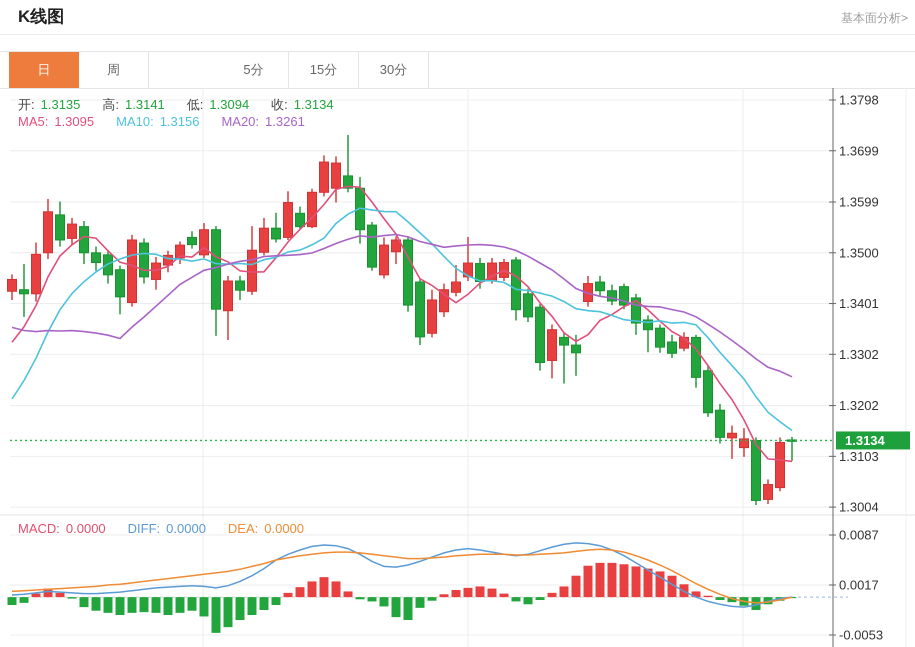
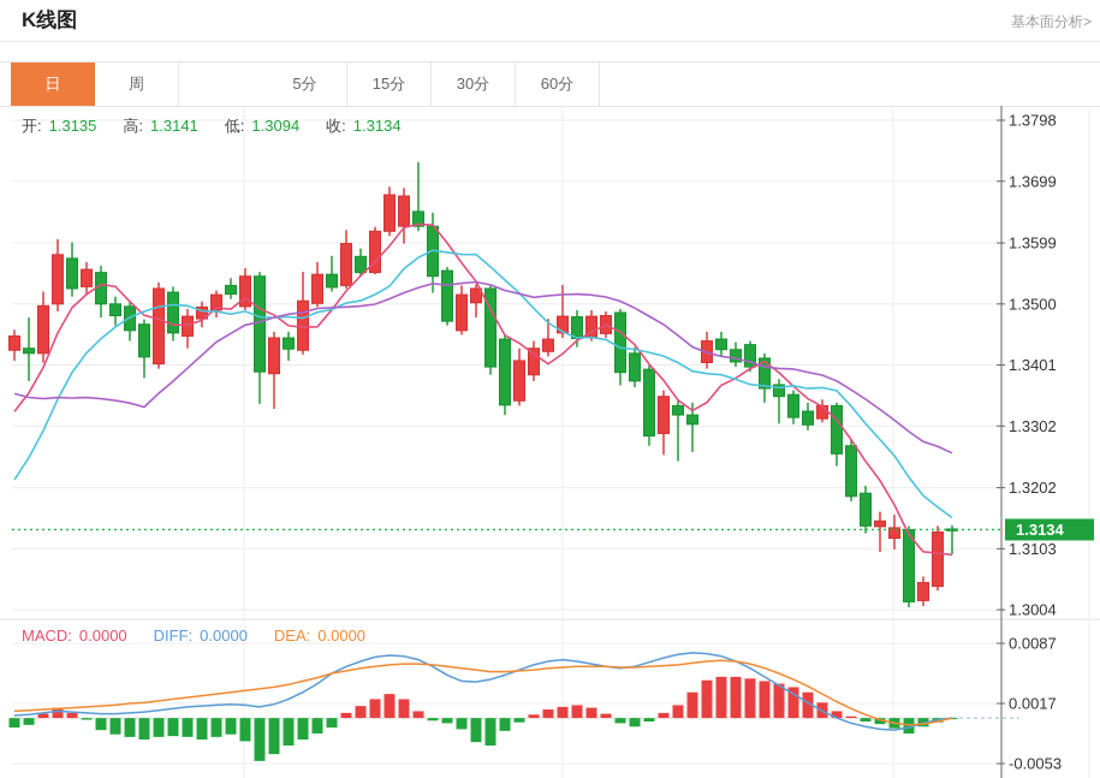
  K线图
  基本面分析>
  日
  周
  5分
  15分
  30分
+ 60分
  开: 1.3135 高: 1.3141 低: 1.3094 收: 1.3134
- MA5: 1.3095 MA10: 1.3156 MA20: 1.3261
  MACD: 0.0000 DIFF: 0.0000 DEA: 0.0000
  1.3798
  1.3699
  1.3599
  1.3500
  1.3401
  1.3302
  1.3202
  1.3103
  1.3004
  1.3134
  0.0087
  0.0017
  -0.0053
